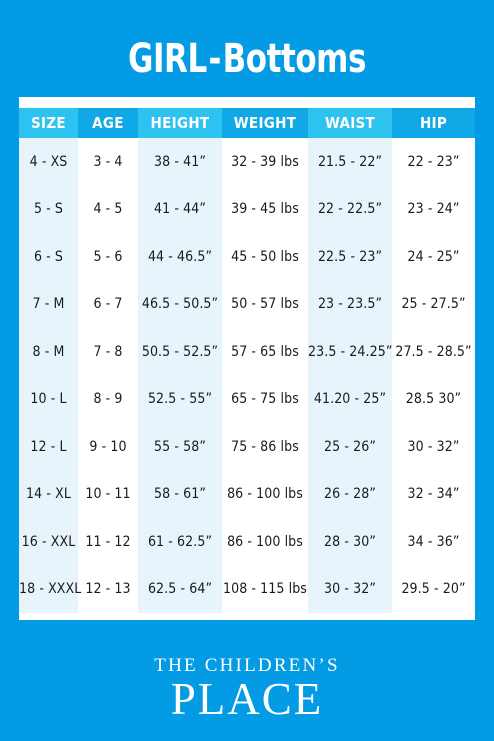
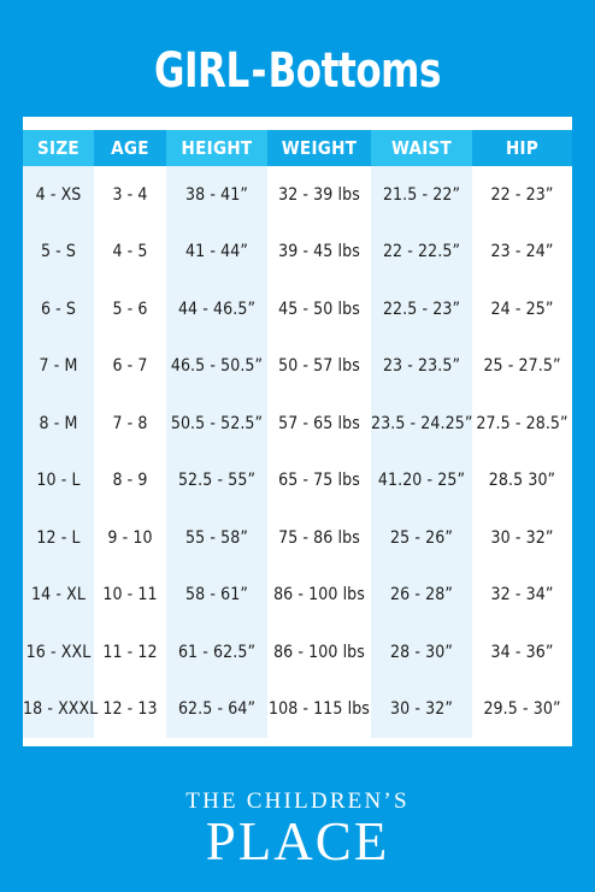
  GIRL-Bottoms
  SIZE	AGE	HEIGHT	WEIGHT	WAIST	HIP
  4 - XS	3 - 4	38 - 41”	32 - 39 lbs	21.5 - 22”	22 - 23”
  5 - S	4 - 5	41 - 44”	39 - 45 lbs	22 - 22.5”	23 - 24”
  6 - S	5 - 6	44 - 46.5”	45 - 50 lbs	22.5 - 23”	24 - 25”
  7 - M	6 - 7	46.5 - 50.5”	50 - 57 lbs	23 - 23.5”	25 - 27.5”
  8 - M	7 - 8	50.5 - 52.5”	57 - 65 lbs	23.5 - 24.25”	27.5 - 28.5”
  10 - L	8 - 9	52.5 - 55”	65 - 75 lbs	41.20 - 25”	28.5 30”
  12 - L	9 - 10	55 - 58”	75 - 86 lbs	25 - 26”	30 - 32”
  14 - XL	10 - 11	58 - 61”	86 - 100 lbs	26 - 28”	32 - 34”
  16 - XXL	11 - 12	61 - 62.5”	86 - 100 lbs	28 - 30”	34 - 36”
- 18 - XXXL	12 - 13	62.5 - 64”	108 - 115 lbs	30 - 32”	29.5 - 20”
+ 18 - XXXL	12 - 13	62.5 - 64”	108 - 115 lbs	30 - 32”	29.5 - 30”
  THE CHILDREN’S
  PLACE
